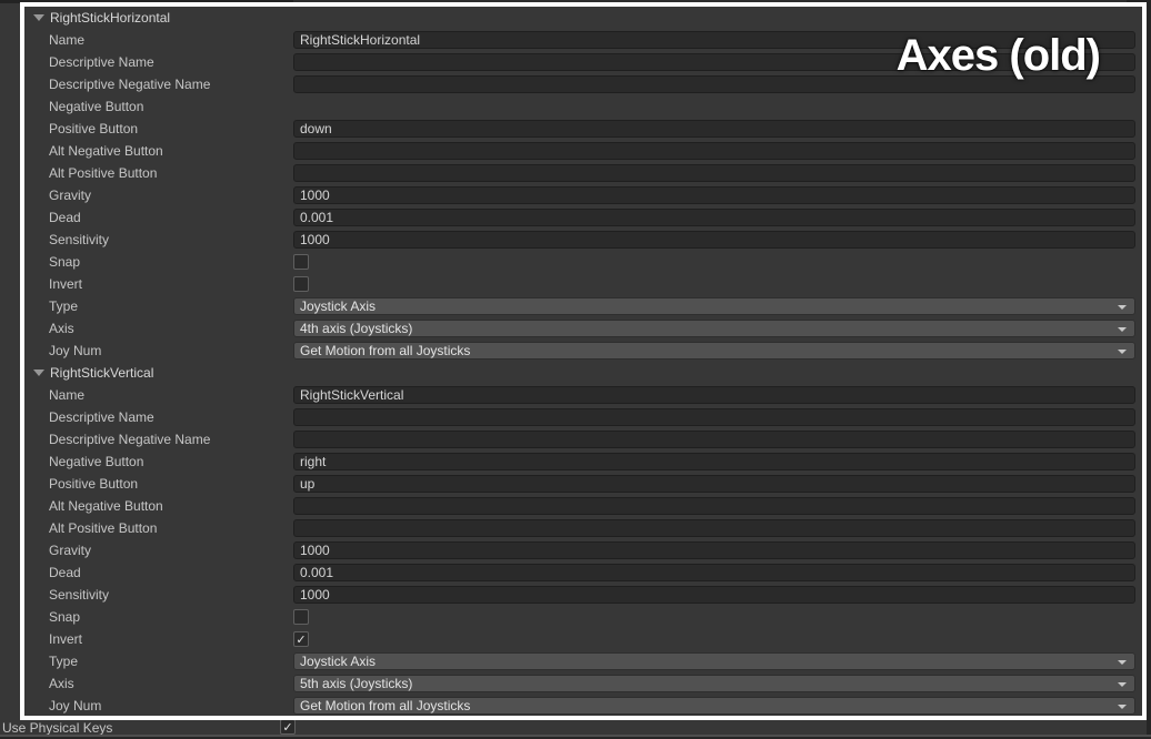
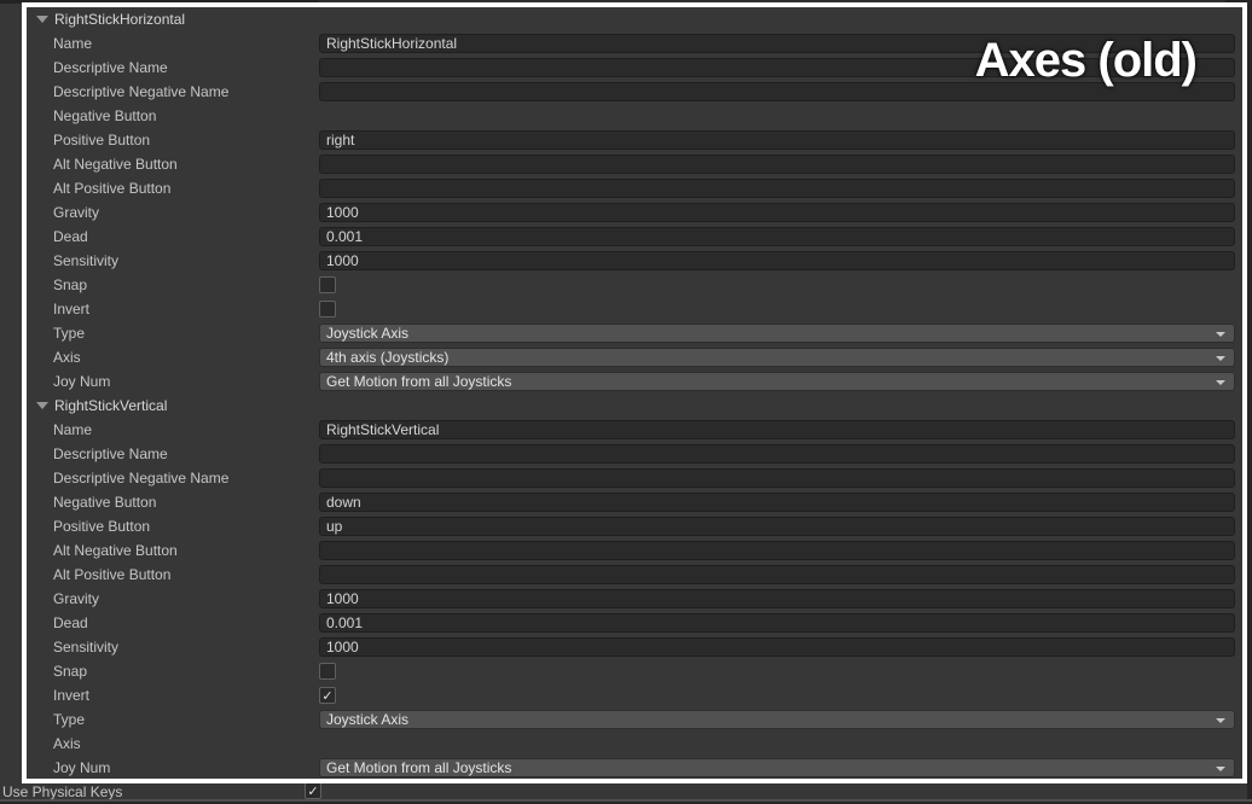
  RightStickHorizontal
  Name
  RightStickHorizontal
  Descriptive Name
  Descriptive Negative Name
  Negative Button
  Positive Button
- down
+ right
  Alt Negative Button
  Alt Positive Button
  Gravity
  1000
  Dead
  0.001
  Sensitivity
  1000
  Snap
  Invert
  Type
  Joystick Axis
  Axis
  4th axis (Joysticks)
  Joy Num
  Get Motion from all Joysticks
  RightStickVertical
  Name
  RightStickVertical
  Descriptive Name
  Descriptive Negative Name
  Negative Button
- right
+ down
  Positive Button
  up
  Alt Negative Button
  Alt Positive Button
  Gravity
  1000
  Dead
  0.001
  Sensitivity
  1000
  Snap
  Invert
  ✓
  Type
  Joystick Axis
  Axis
- 5th axis (Joysticks)
  Joy Num
  Get Motion from all Joysticks
  Use Physical Keys
  ✓
  Axes (old)
